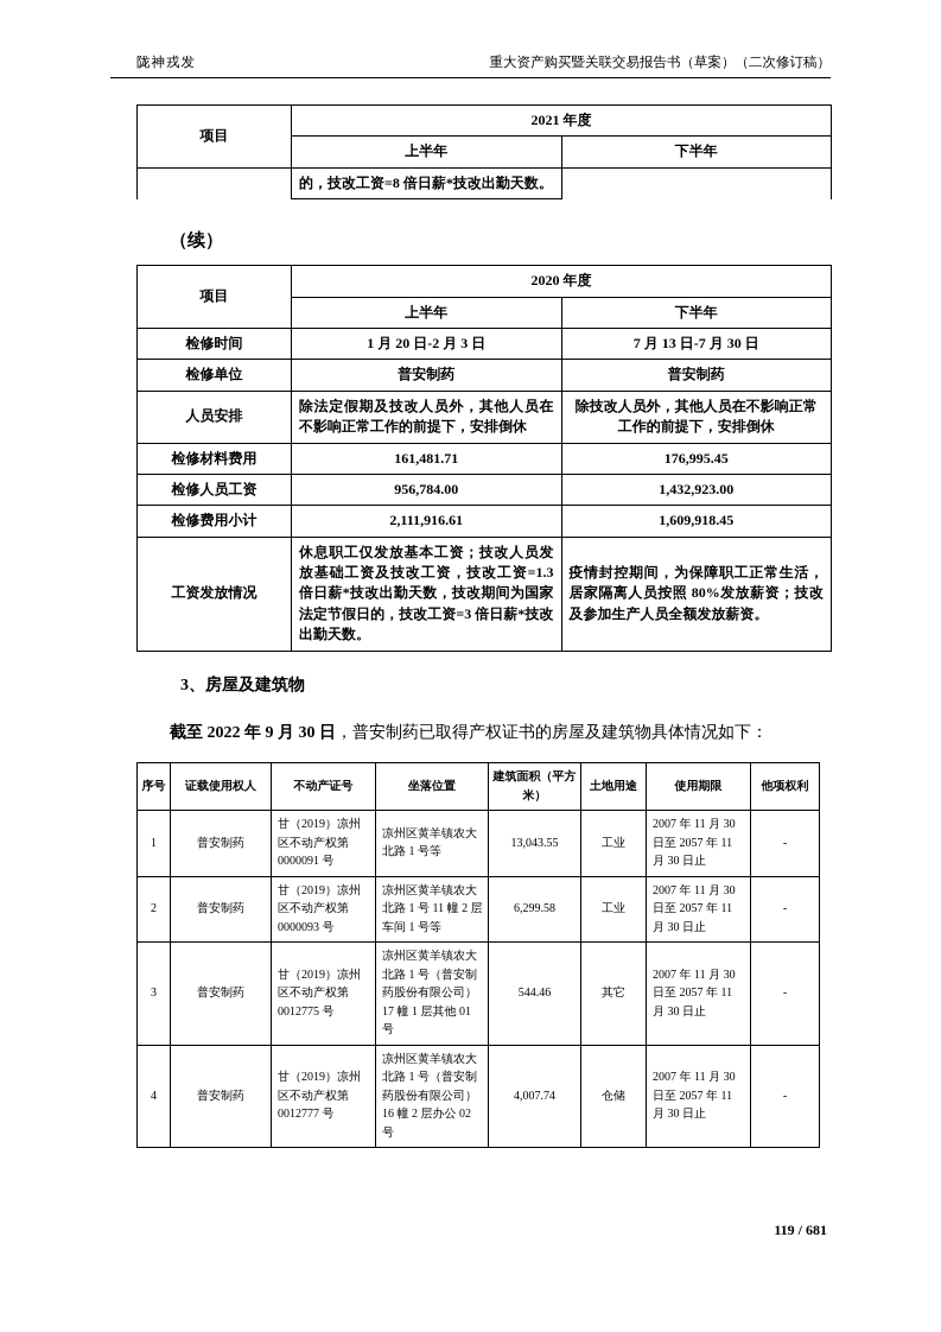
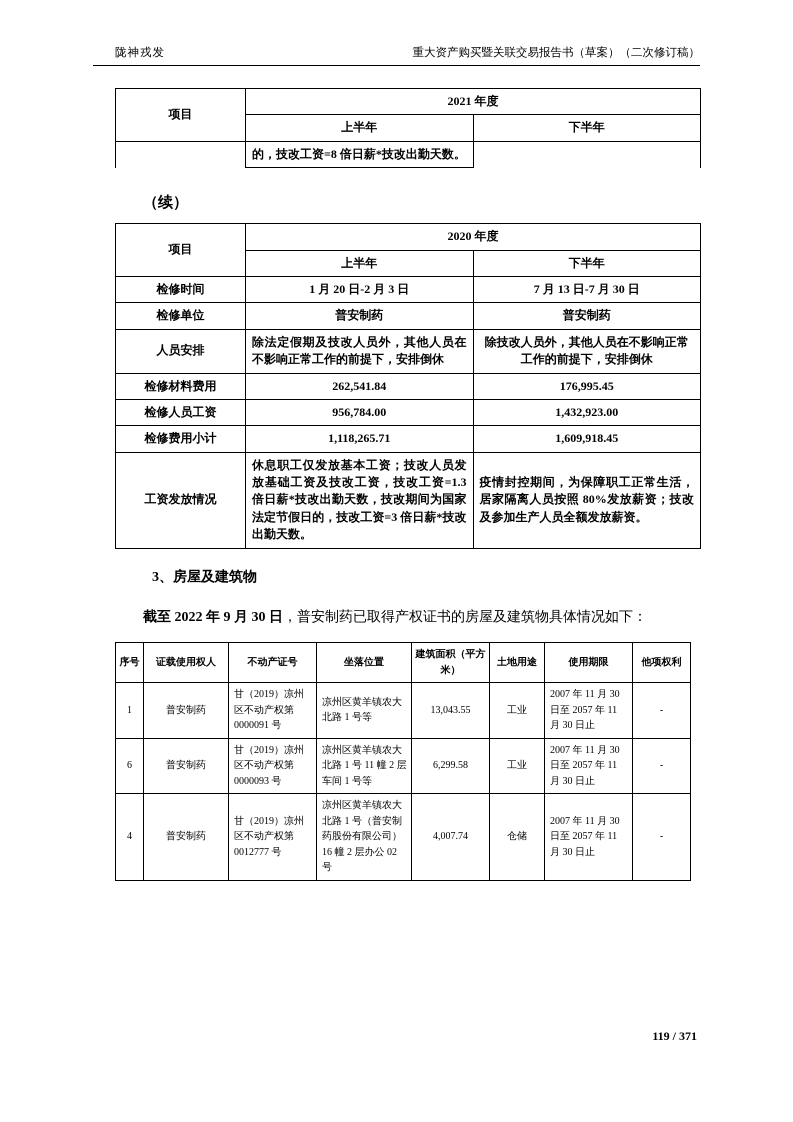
  陇神戎发
  重大资产购买暨关联交易报告书（草案）（二次修订稿）
  项目	2021 年度
  上半年	下半年
  	的，技改工资=8 倍日薪*技改出勤天数。
  （续）
  项目	2020 年度
  上半年	下半年
  检修时间	1 月 20 日-2 月 3 日	7 月 13 日-7 月 30 日
  检修单位	普安制药	普安制药
  人员安排	除法定假期及技改人员外，其他人员在不影响正常工作的前提下，安排倒休	除技改人员外，其他人员在不影响正常工作的前提下，安排倒休
- 检修材料费用	161,481.71	176,995.45
+ 检修材料费用	262,541.84	176,995.45
  检修人员工资	956,784.00	1,432,923.00
- 检修费用小计	2,111,916.61	1,609,918.45
+ 检修费用小计	1,118,265.71	1,609,918.45
  工资发放情况	休息职工仅发放基本工资；技改人员发放基础工资及技改工资，技改工资=1.3 倍日薪*技改出勤天数，技改期间为国家法定节假日的，技改工资=3 倍日薪*技改出勤天数。	疫情封控期间，为保障职工正常生活，居家隔离人员按照 80%发放薪资；技改及参加生产人员全额发放薪资。
  3、房屋及建筑物
  截至 2022 年 9 月 30 日，普安制药已取得产权证书的房屋及建筑物具体情况如下：
  序号	证载使用权人	不动产证号	坐落位置	建筑面积（平方米）	土地用途	使用期限	他项权利
  1	普安制药	甘（2019）凉州区不动产权第 0000091 号	凉州区黄羊镇农大北路 1 号等	13,043.55	工业	2007 年 11 月 30 日至 2057 年 11 月 30 日止	-
- 2	普安制药	甘（2019）凉州区不动产权第 0000093 号	凉州区黄羊镇农大北路 1 号 11 幢 2 层车间 1 号等	6,299.58	工业	2007 年 11 月 30 日至 2057 年 11 月 30 日止	-
+ 6	普安制药	甘（2019）凉州区不动产权第 0000093 号	凉州区黄羊镇农大北路 1 号 11 幢 2 层车间 1 号等	6,299.58	工业	2007 年 11 月 30 日至 2057 年 11 月 30 日止	-
- 3	普安制药	甘（2019）凉州区不动产权第 0012775 号	凉州区黄羊镇农大北路 1 号（普安制药股份有限公司）17 幢 1 层其他 01 号	544.46	其它	2007 年 11 月 30 日至 2057 年 11 月 30 日止	-
  4	普安制药	甘（2019）凉州区不动产权第 0012777 号	凉州区黄羊镇农大北路 1 号（普安制药股份有限公司）16 幢 2 层办公 02 号	4,007.74	仓储	2007 年 11 月 30 日至 2057 年 11 月 30 日止	-
- 119 / 681
+ 119 / 371
